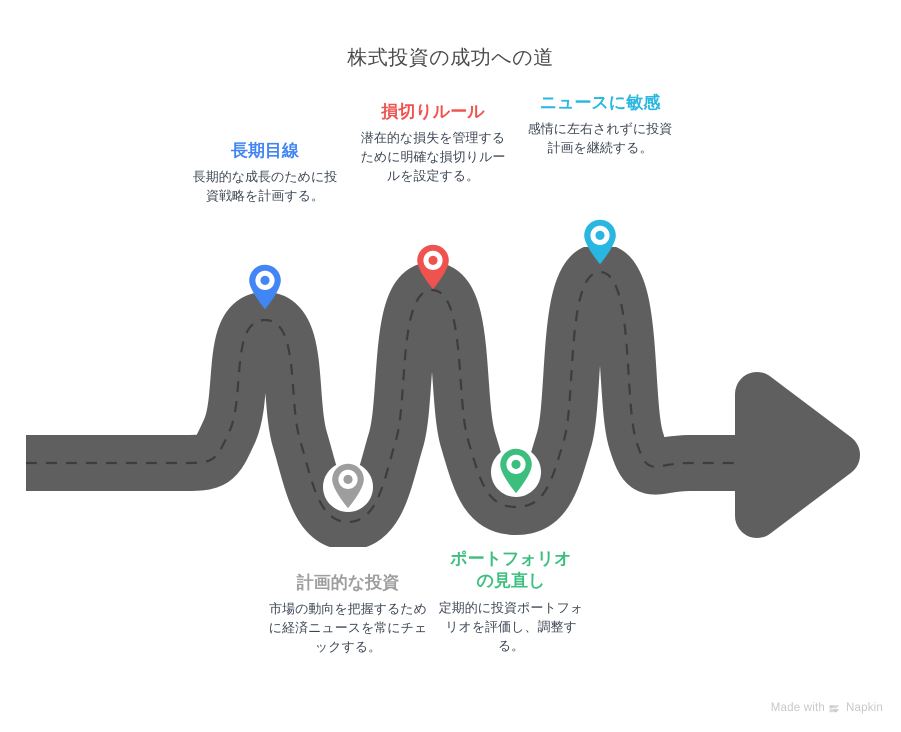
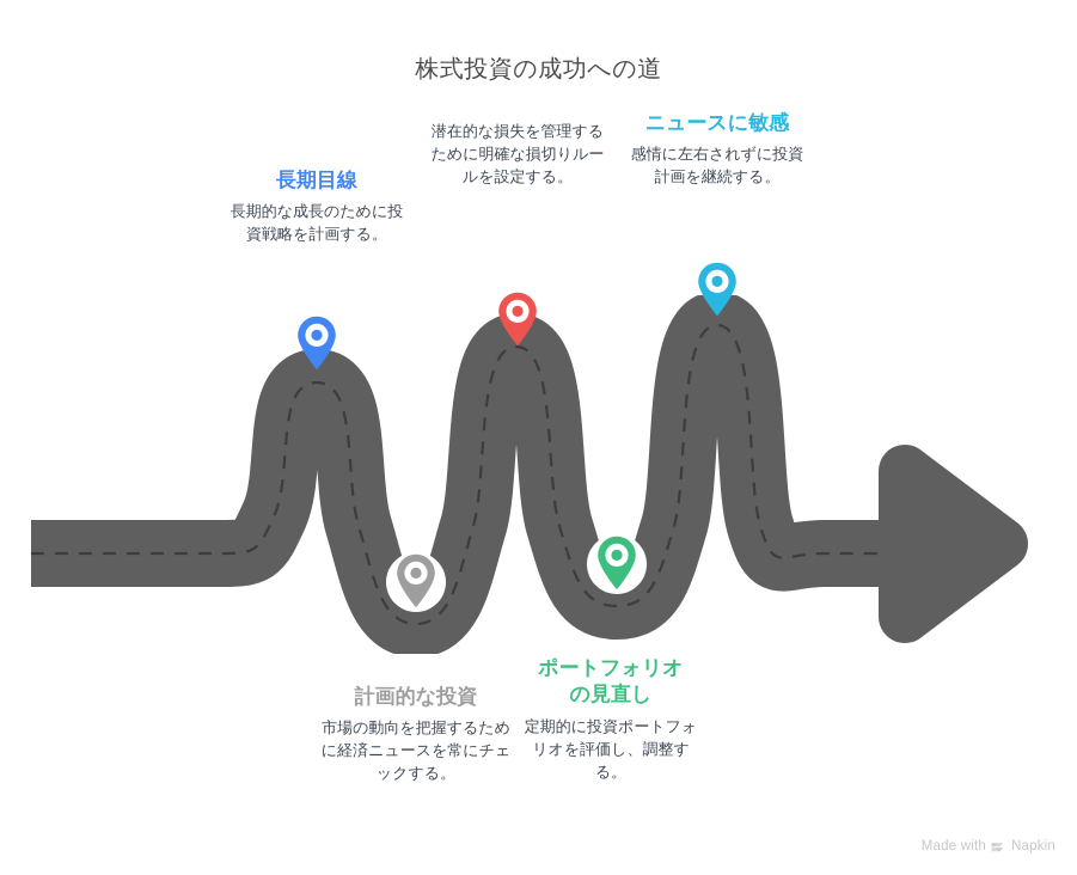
  株式投資の成功への道
  長期目線
  長期的な成長のために投資戦略を計画する。
- 損切りルール
  潜在的な損失を管理するために明確な損切りルールを設定する。
  ニュースに敏感
  感情に左右されずに投資計画を継続する。
  計画的な投資
  市場の動向を把握するために経済ニュースを常にチェックする。
  ポートフォリオ
  の見直し
  定期的に投資ポートフォリオを評価し、調整する。
  Made with
  Napkin
